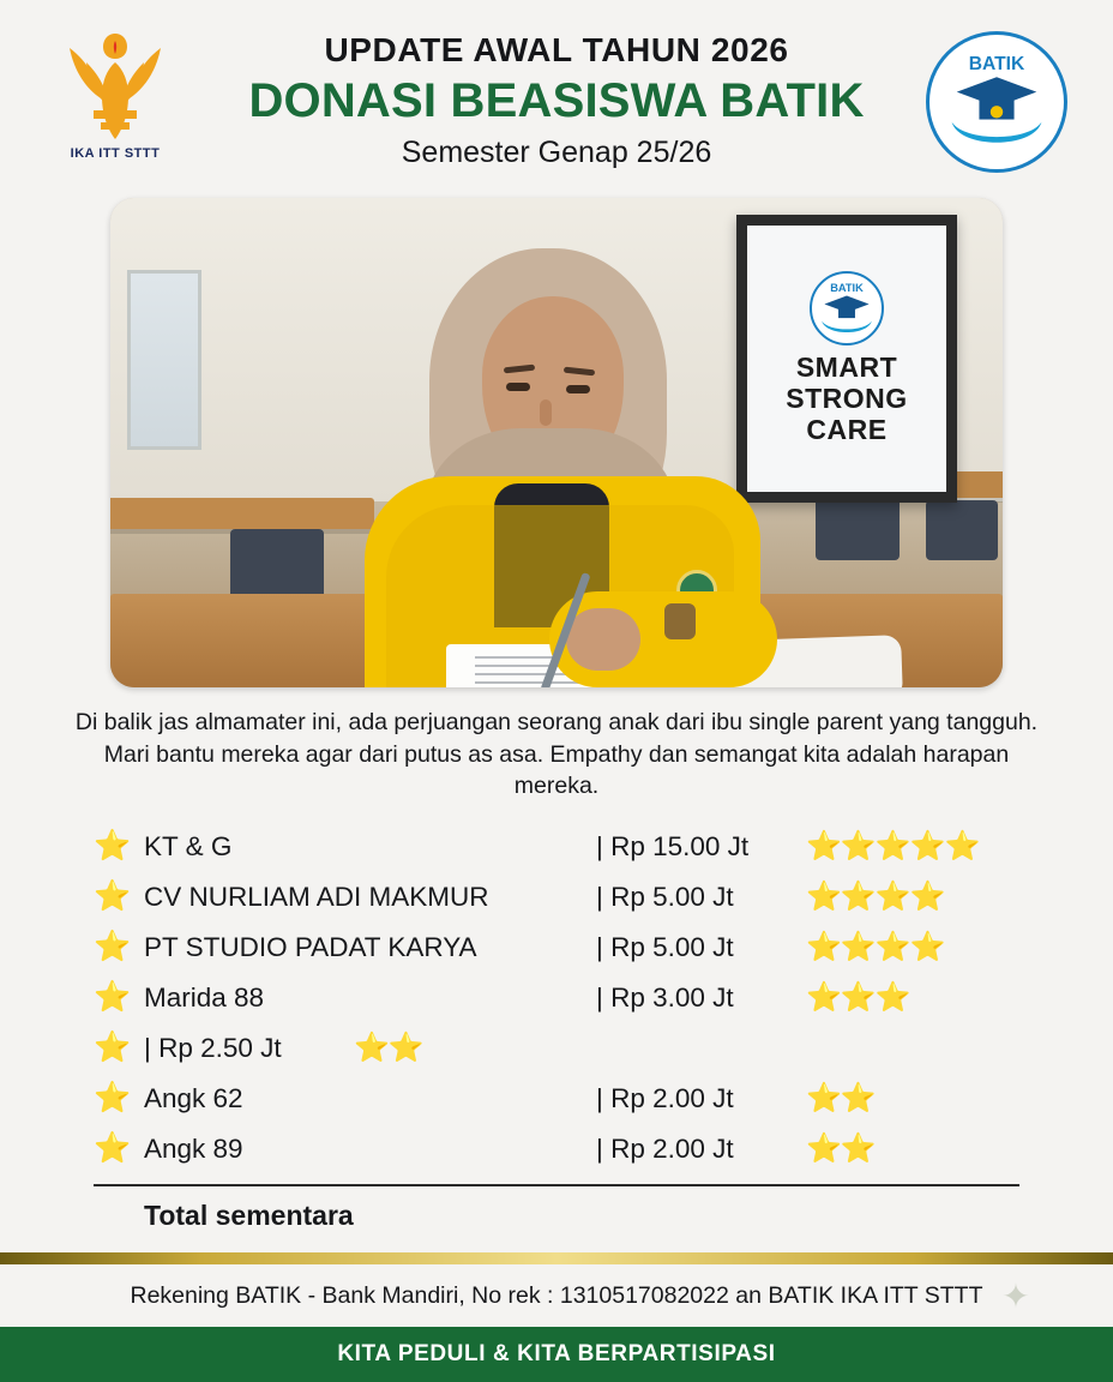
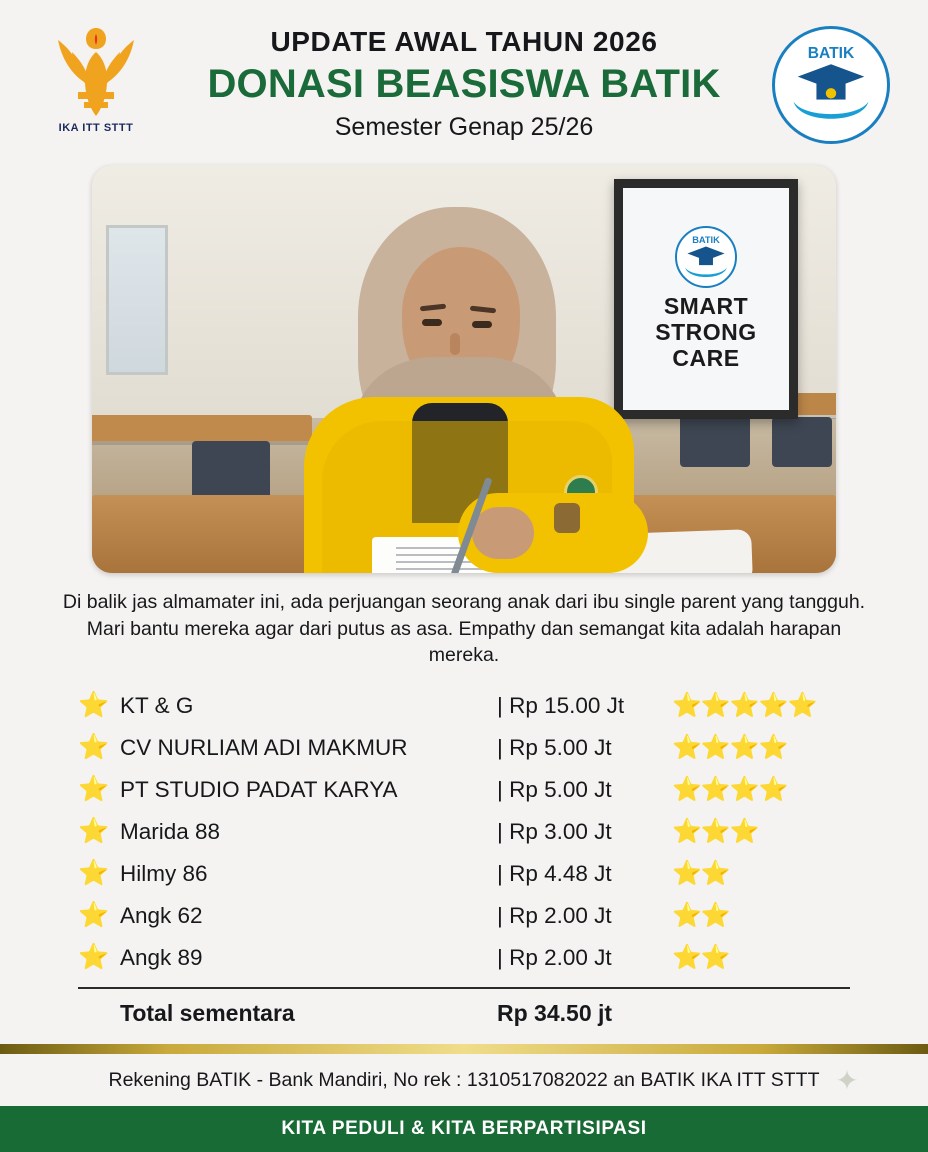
  IKA ITT STTT
  UPDATE AWAL TAHUN 2026
  DONASI BEASISWA BATIK
  Semester Genap 25/26
  BATIK
  BATIK
  SMART
  STRONG
  CARE
  Di balik jas almamater ini, ada perjuangan seorang anak dari ibu single parent yang tangguh. Mari bantu mereka agar dari putus as asa. Empathy dan semangat kita adalah harapan mereka.
  ⭐
  KT & G
  | Rp 15.00 Jt
  ⭐⭐⭐⭐⭐
  ⭐
  CV NURLIAM ADI MAKMUR
  | Rp 5.00 Jt
  ⭐⭐⭐⭐
  ⭐
  PT STUDIO PADAT KARYA
  | Rp 5.00 Jt
  ⭐⭐⭐⭐
  ⭐
  Marida 88
  | Rp 3.00 Jt
  ⭐⭐⭐
  ⭐
+ Hilmy 86
- | Rp 2.50 Jt
+ | Rp 4.48 Jt
  ⭐⭐
  ⭐
  Angk 62
  | Rp 2.00 Jt
  ⭐⭐
  ⭐
  Angk 89
  | Rp 2.00 Jt
  ⭐⭐
  Total sementara
+ Rp 34.50 jt
  Rekening BATIK - Bank Mandiri, No rek : 1310517082022 an BATIK IKA ITT STTT
  ✦
  KITA PEDULI & KITA BERPARTISIPASI
